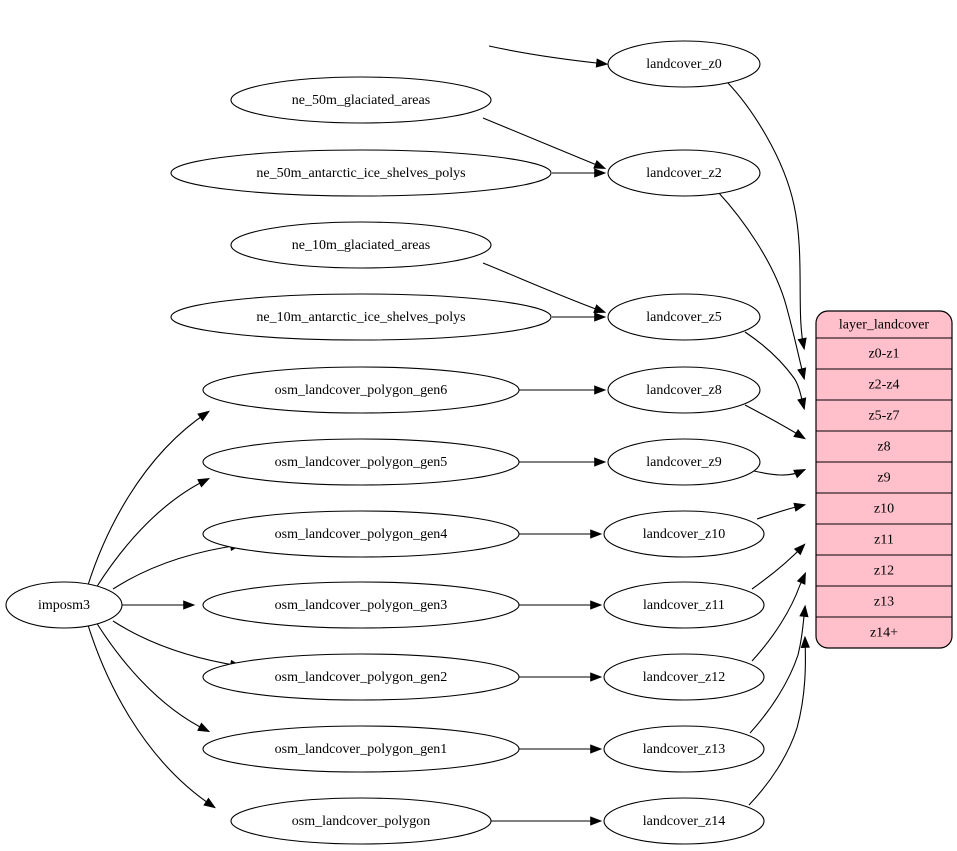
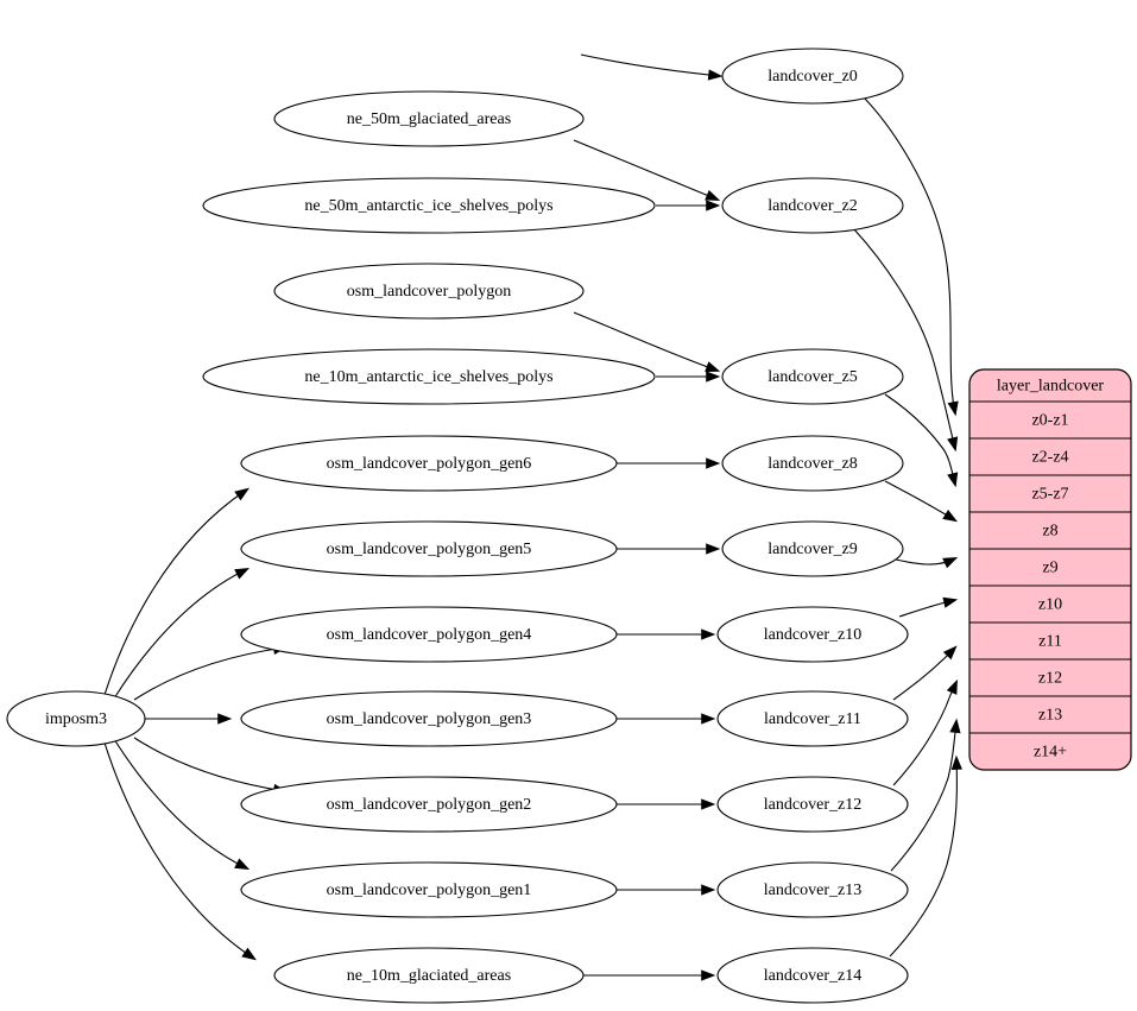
  ne_50m_glaciated_areas
  ne_50m_antarctic_ice_shelves_polys
- ne_10m_glaciated_areas
+ osm_landcover_polygon
  ne_10m_antarctic_ice_shelves_polys
  osm_landcover_polygon_gen6
  osm_landcover_polygon_gen5
  osm_landcover_polygon_gen4
  osm_landcover_polygon_gen3
  osm_landcover_polygon_gen2
  osm_landcover_polygon_gen1
- osm_landcover_polygon
+ ne_10m_glaciated_areas
  imposm3
  landcover_z0
  landcover_z2
  landcover_z5
  landcover_z8
  landcover_z9
  landcover_z10
  landcover_z11
  landcover_z12
  landcover_z13
  landcover_z14
  layer_landcover
  z0-z1
  z2-z4
  z5-z7
  z8
  z9
  z10
  z11
  z12
  z13
  z14+
